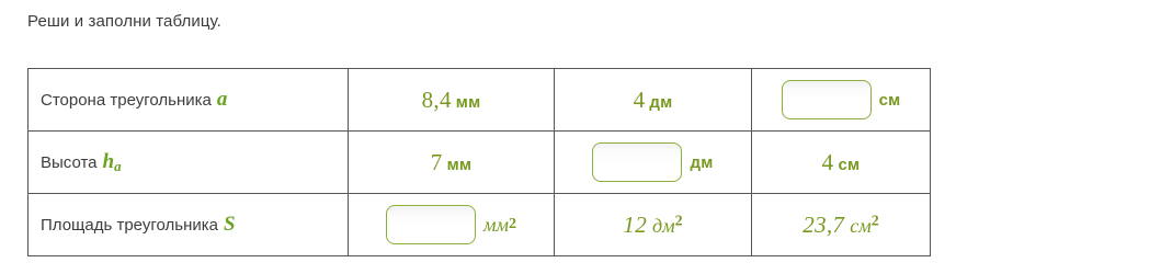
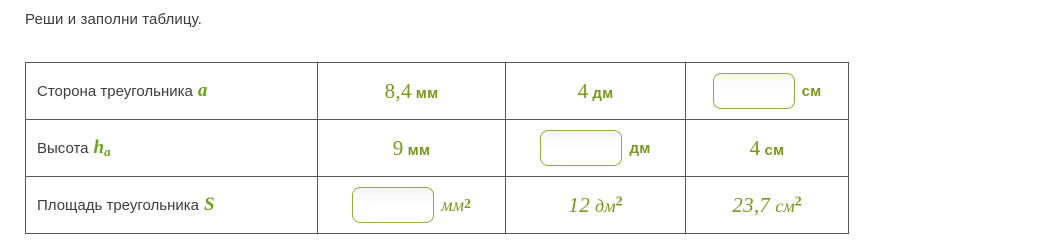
  Реши и заполни таблицу.
  Сторона треугольника a	8,4 мм	4 дм	см
- Высота ha	7 мм	дм	4 см
+ Высота ha	9 мм	дм	4 см
  Площадь треугольника S	мм2	12 дм2	23,7 см2
